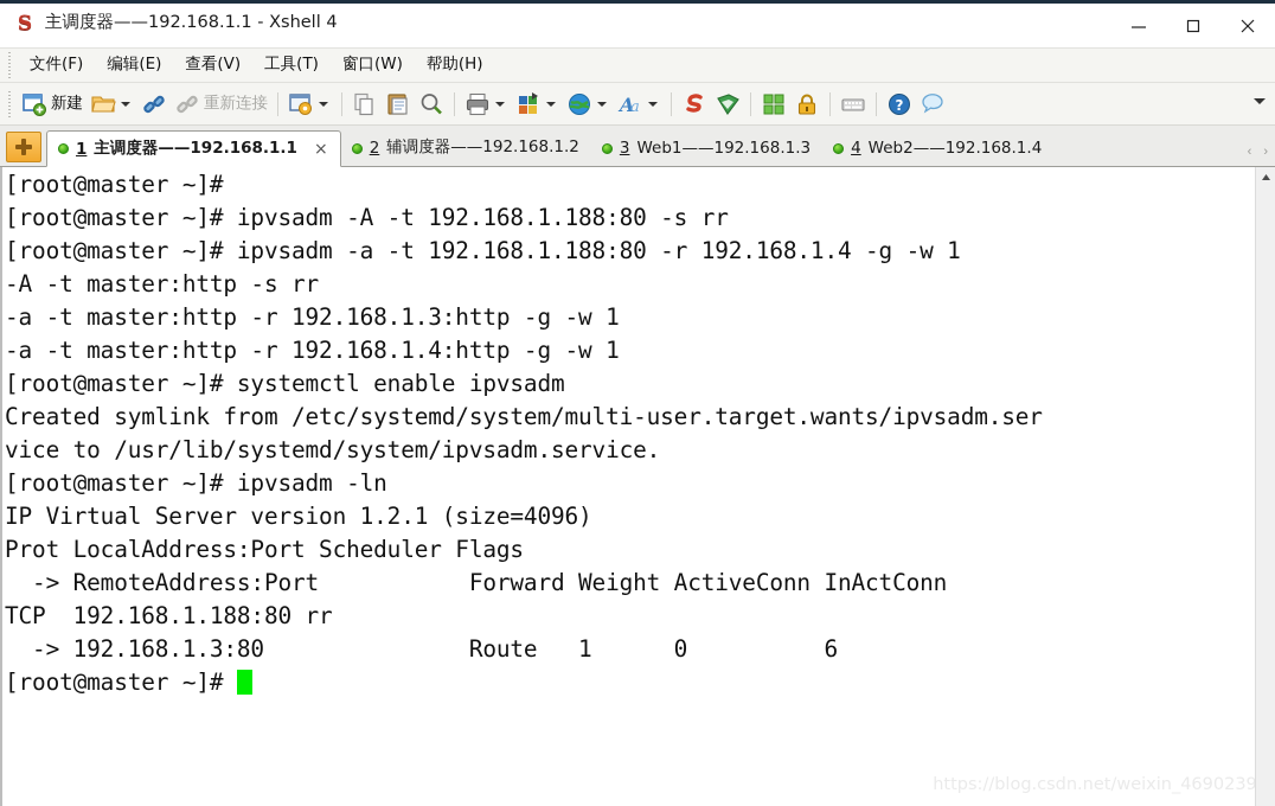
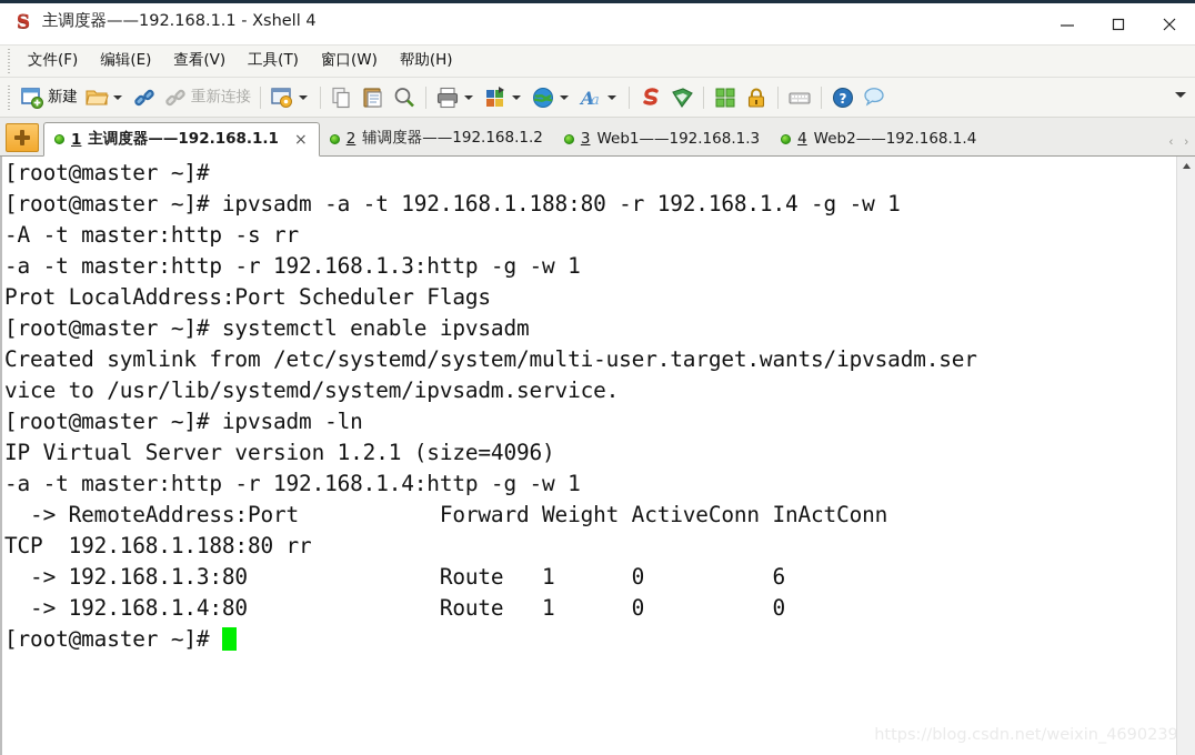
  S
  主调度器——192.168.1.1 - Xshell 4
  文件(F)
  编辑(E)
  查看(V)
  工具(T)
  窗口(W)
  帮助(H)
  新建
  重新连接
  A
  a
  ?
  1
  主调度器——192.168.1.1
  ×
  2
  辅调度器——192.168.1.2
  3
  Web1——192.168.1.3
  4
  Web2——192.168.1.4
  ‹
  ›
  [root@master ~]#
- [root@master ~]# ipvsadm -A -t 192.168.1.188:80 -s rr
  [root@master ~]# ipvsadm -a -t 192.168.1.188:80 -r 192.168.1.4 -g -w 1
  -A -t master:http -s rr
  -a -t master:http -r 192.168.1.3:http -g -w 1
- -a -t master:http -r 192.168.1.4:http -g -w 1
+ Prot LocalAddress:Port Scheduler Flags
  [root@master ~]# systemctl enable ipvsadm
  Created symlink from /etc/systemd/system/multi-user.target.wants/ipvsadm.ser
  vice to /usr/lib/systemd/system/ipvsadm.service.
  [root@master ~]# ipvsadm -ln
  IP Virtual Server version 1.2.1 (size=4096)
- Prot LocalAddress:Port Scheduler Flags
+ -a -t master:http -r 192.168.1.4:http -g -w 1
  -> RemoteAddress:Port Forward Weight ActiveConn InActConn
  TCP 192.168.1.188:80 rr
  -> 192.168.1.3:80 Route 1 0 6
+ -> 192.168.1.4:80 Route 1 0 0
  [root@master ~]#
  https://blog.csdn.net/weixin_4690239
